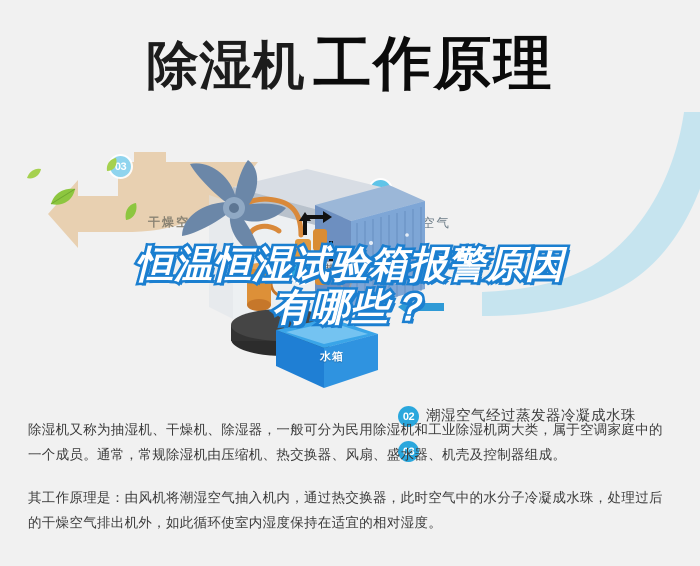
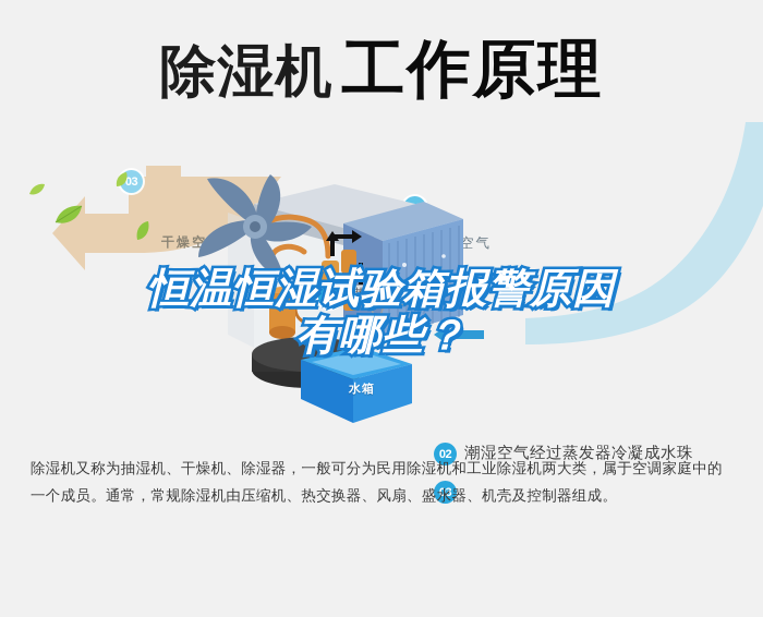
  除湿机 工作原理
  干燥空
  03
  热交换器
  02
  水箱
  02
  潮湿空气经过蒸发器冷凝成水珠
  03
  恒温恒湿试验箱报警原因
  有哪些？
  除湿机又称为抽湿机、干燥机、除湿器，一般可分为民用除湿机和工业除湿机两大类，属于空调家庭中的一个成员。通常，常规除湿机由压缩机、热交换器、风扇、盛水器、机壳及控制器组成。
- 其工作原理是：由风机将潮湿空气抽入机内，通过热交换器，此时空气中的水分子冷凝成水珠，处理过后的干燥空气排出机外，如此循环使室内湿度保持在适宜的相对湿度。
